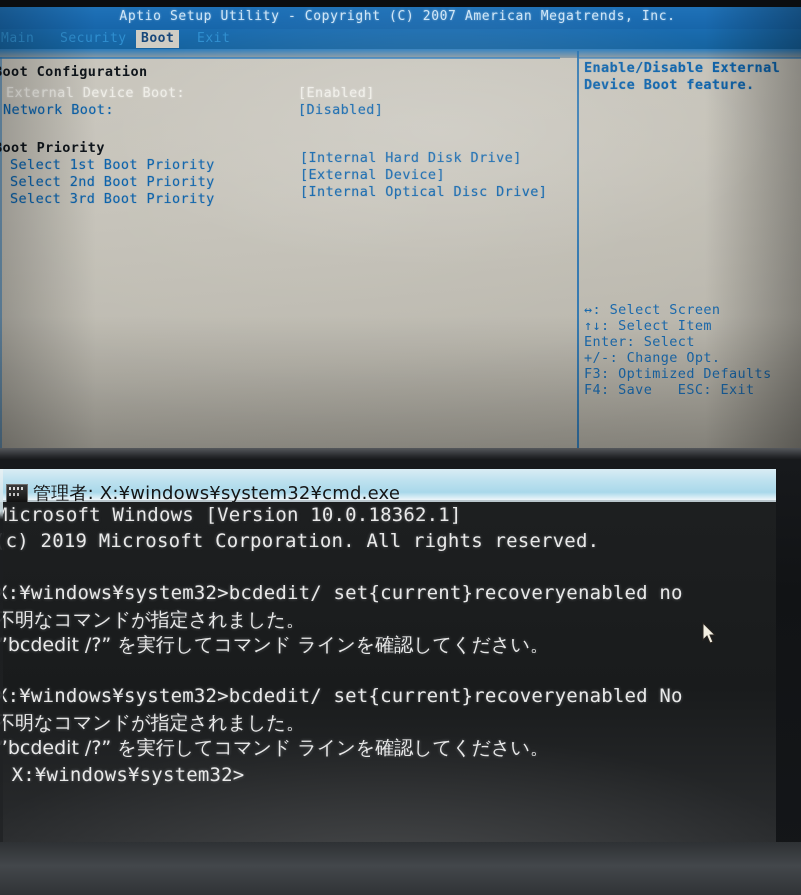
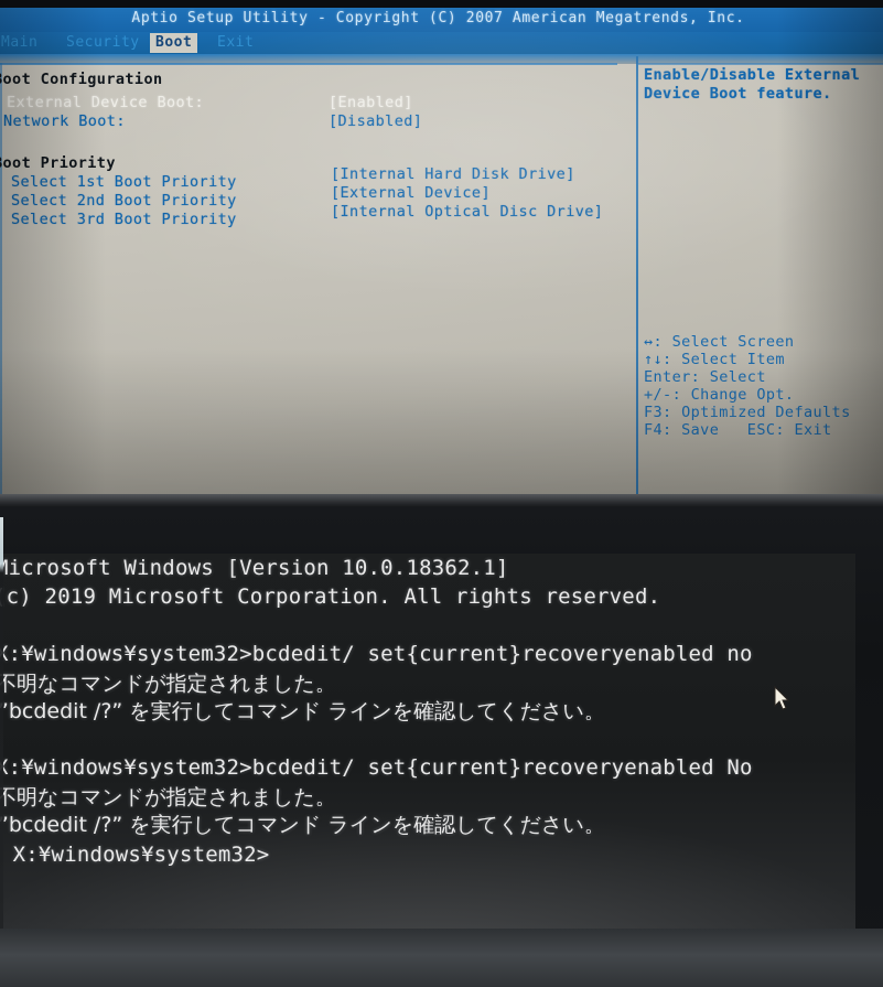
- 管理者: X:¥windows¥system32¥cmd.exe
